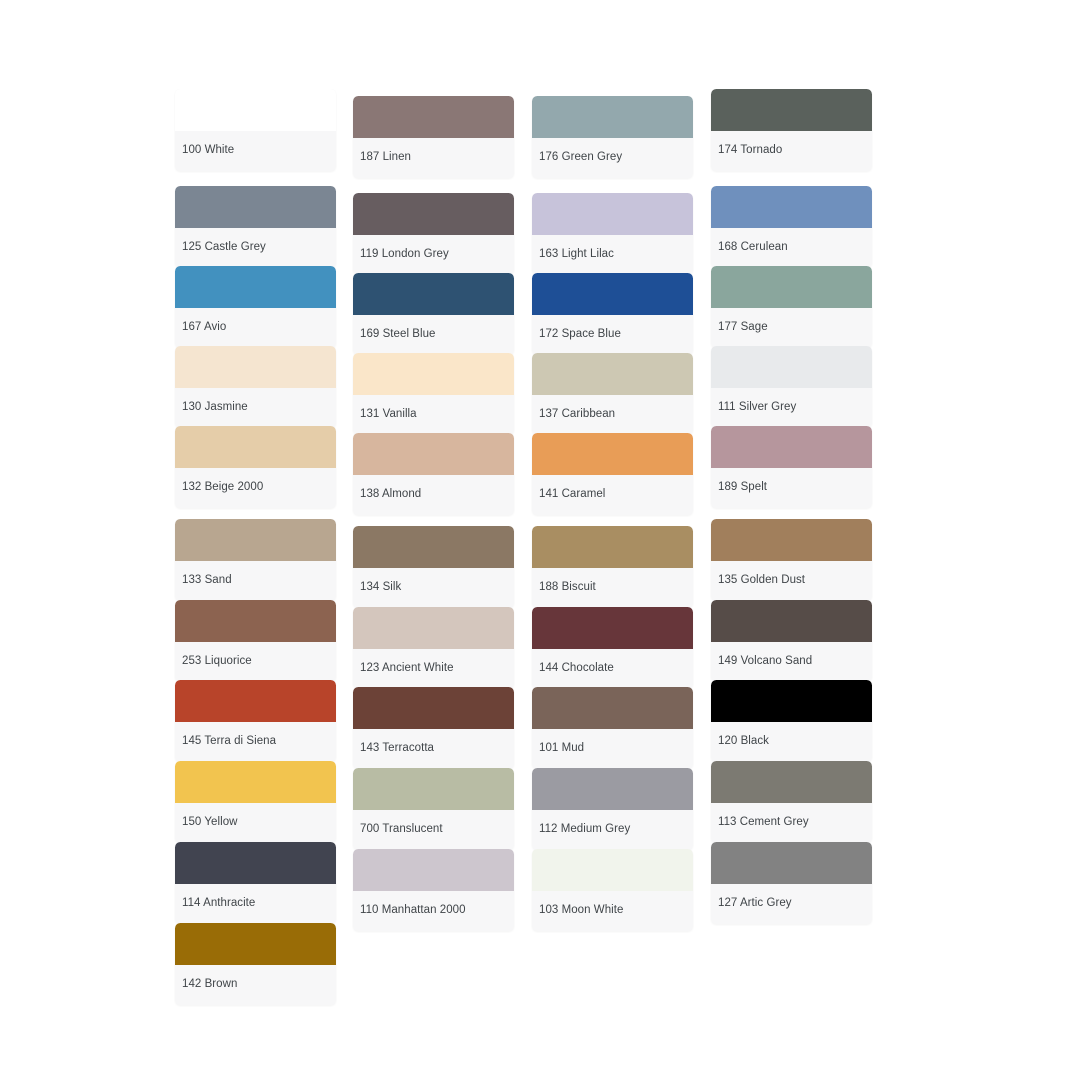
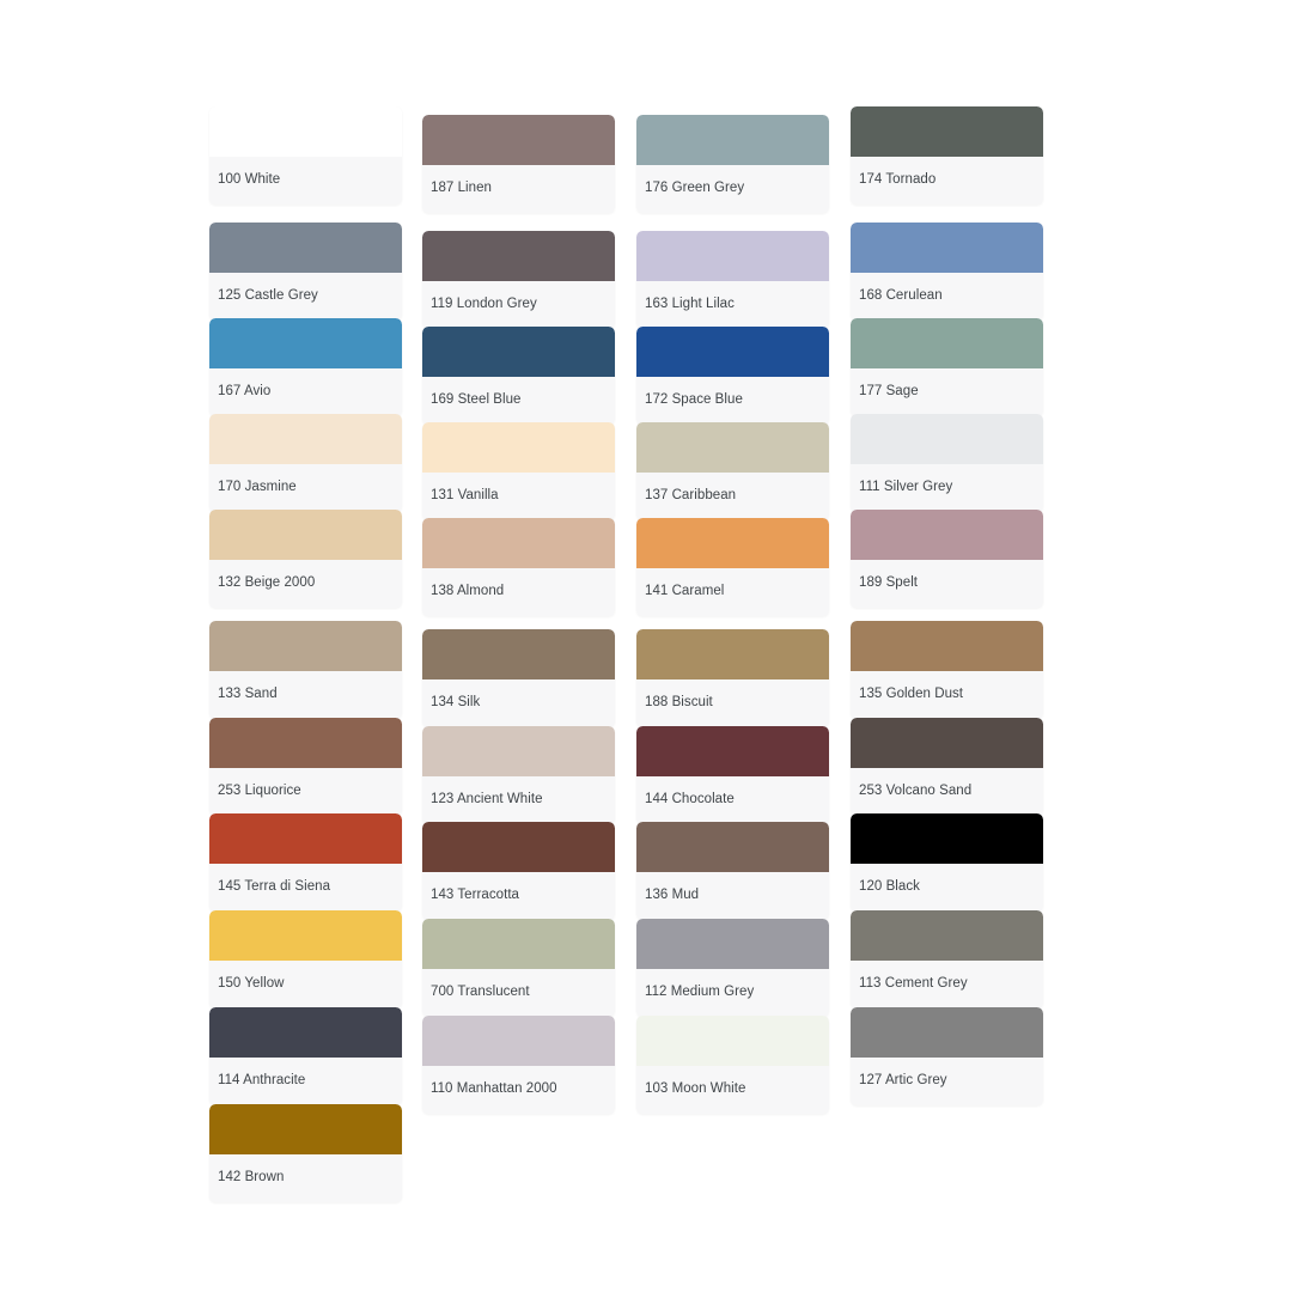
  100 White
  187 Linen
  176 Green Grey
  174 Tornado
  125 Castle Grey
  119 London Grey
  163 Light Lilac
  168 Cerulean
  167 Avio
  169 Steel Blue
  172 Space Blue
  177 Sage
- 130 Jasmine
+ 170 Jasmine
  131 Vanilla
  137 Caribbean
  111 Silver Grey
  132 Beige 2000
  138 Almond
  141 Caramel
  189 Spelt
  133 Sand
  134 Silk
  188 Biscuit
  135 Golden Dust
  253 Liquorice
  123 Ancient White
  144 Chocolate
- 149 Volcano Sand
+ 253 Volcano Sand
  145 Terra di Siena
  143 Terracotta
- 101 Mud
+ 136 Mud
  120 Black
  150 Yellow
  700 Translucent
  112 Medium Grey
  113 Cement Grey
  114 Anthracite
  110 Manhattan 2000
  103 Moon White
  127 Artic Grey
  142 Brown
